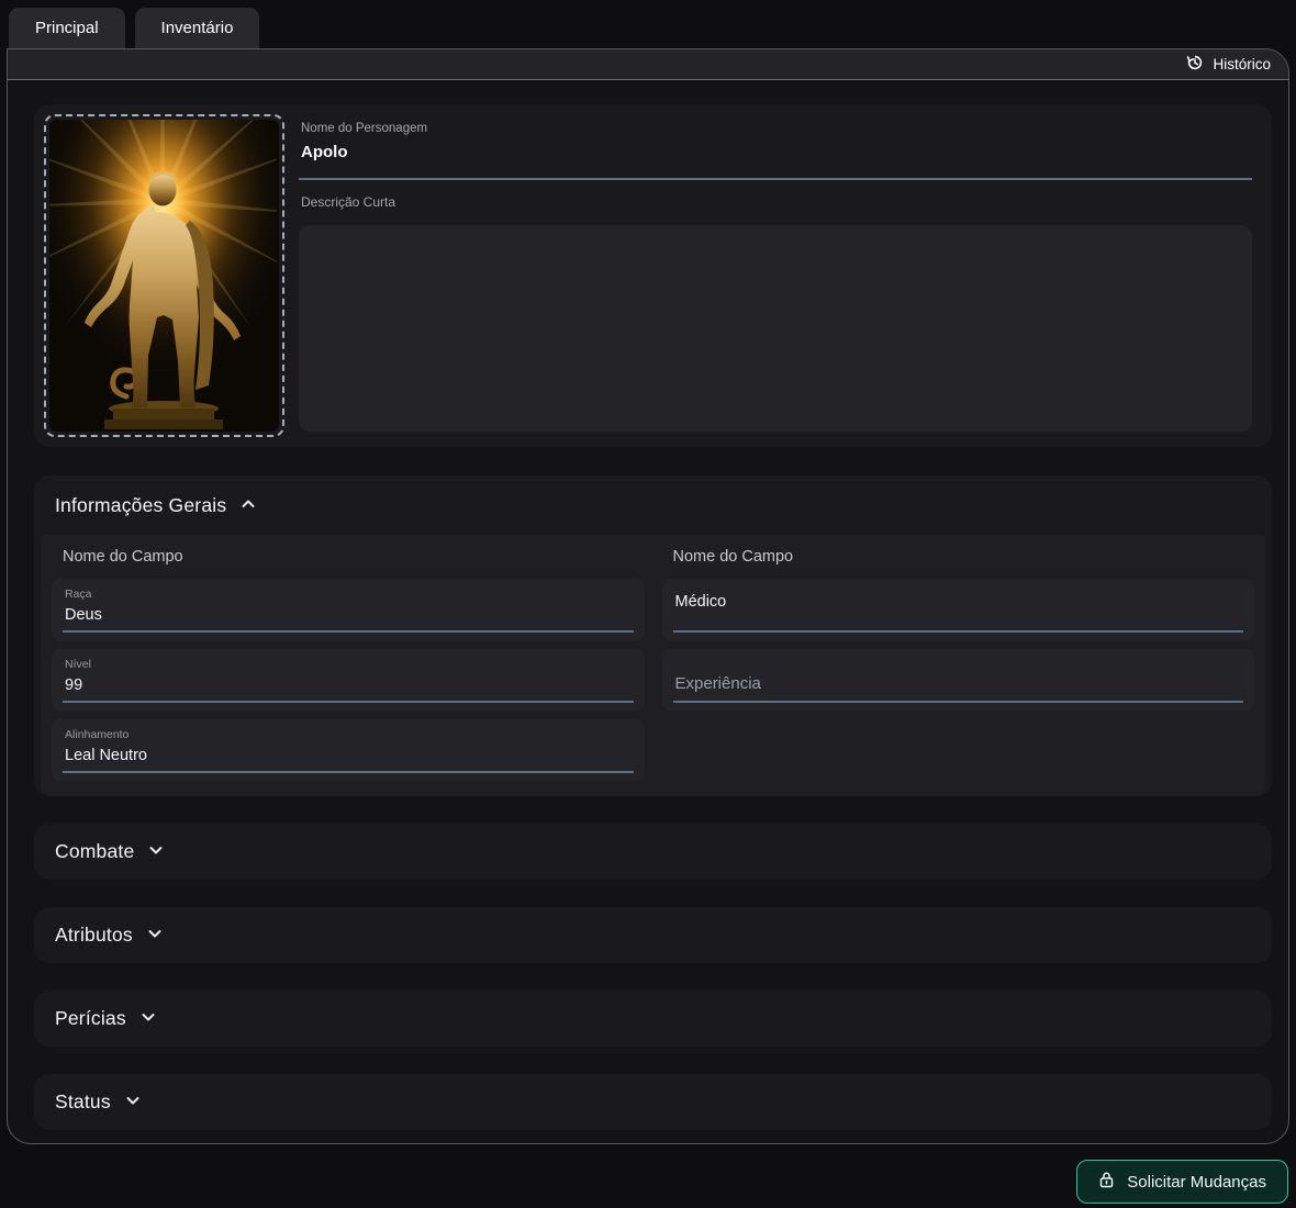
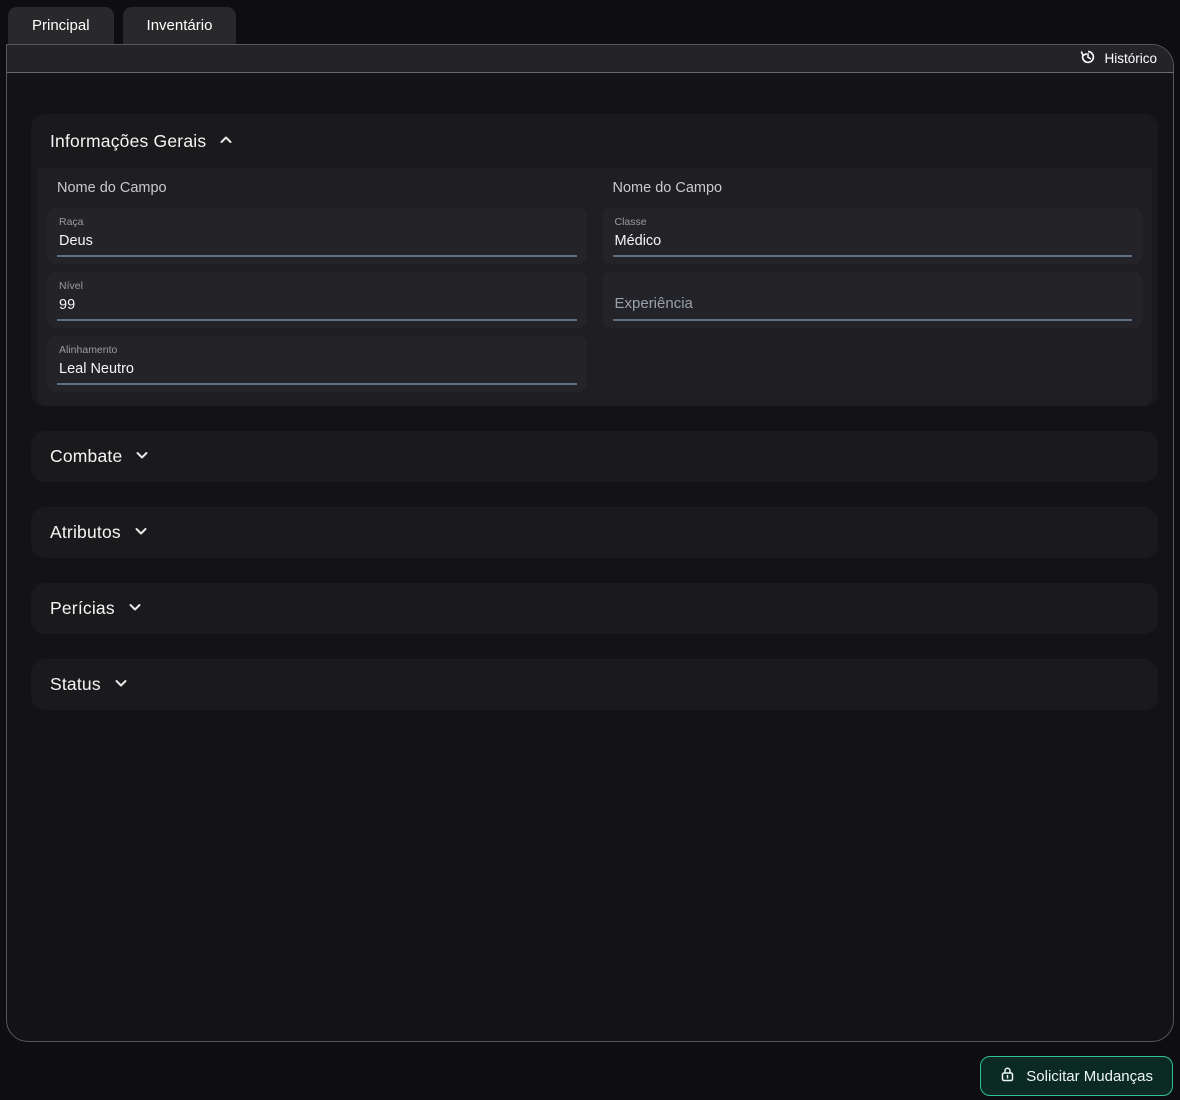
  Principal
  Inventário
  Histórico
- Nome do Personagem
- Apolo
- Descrição Curta
  Informações Gerais
  Nome do Campo
  Raça
  Deus
  Nível
  99
  Alinhamento
  Leal Neutro
  Nome do Campo
+ Classe
  Médico
  Experiência
  Combate
  Atributos
  Perícias
  Status
  Solicitar Mudanças
